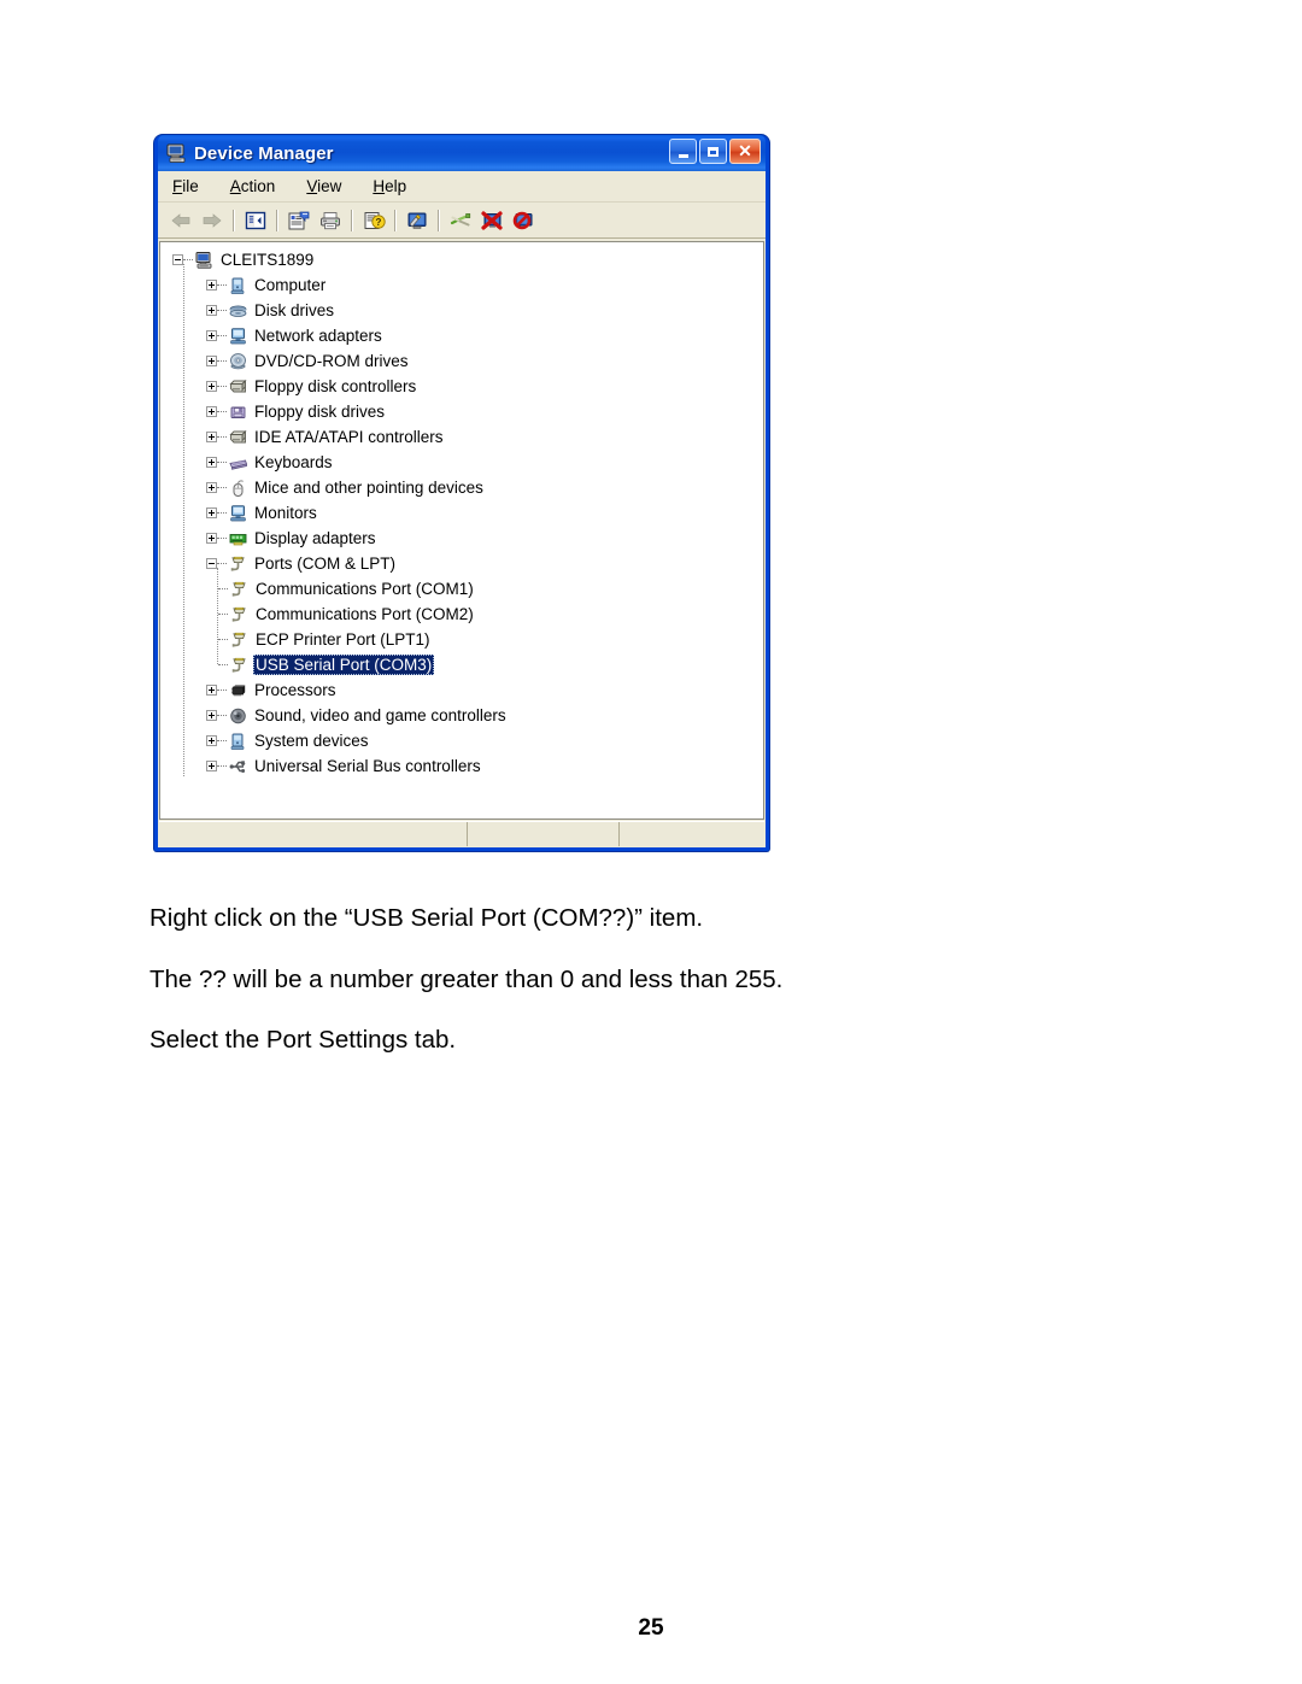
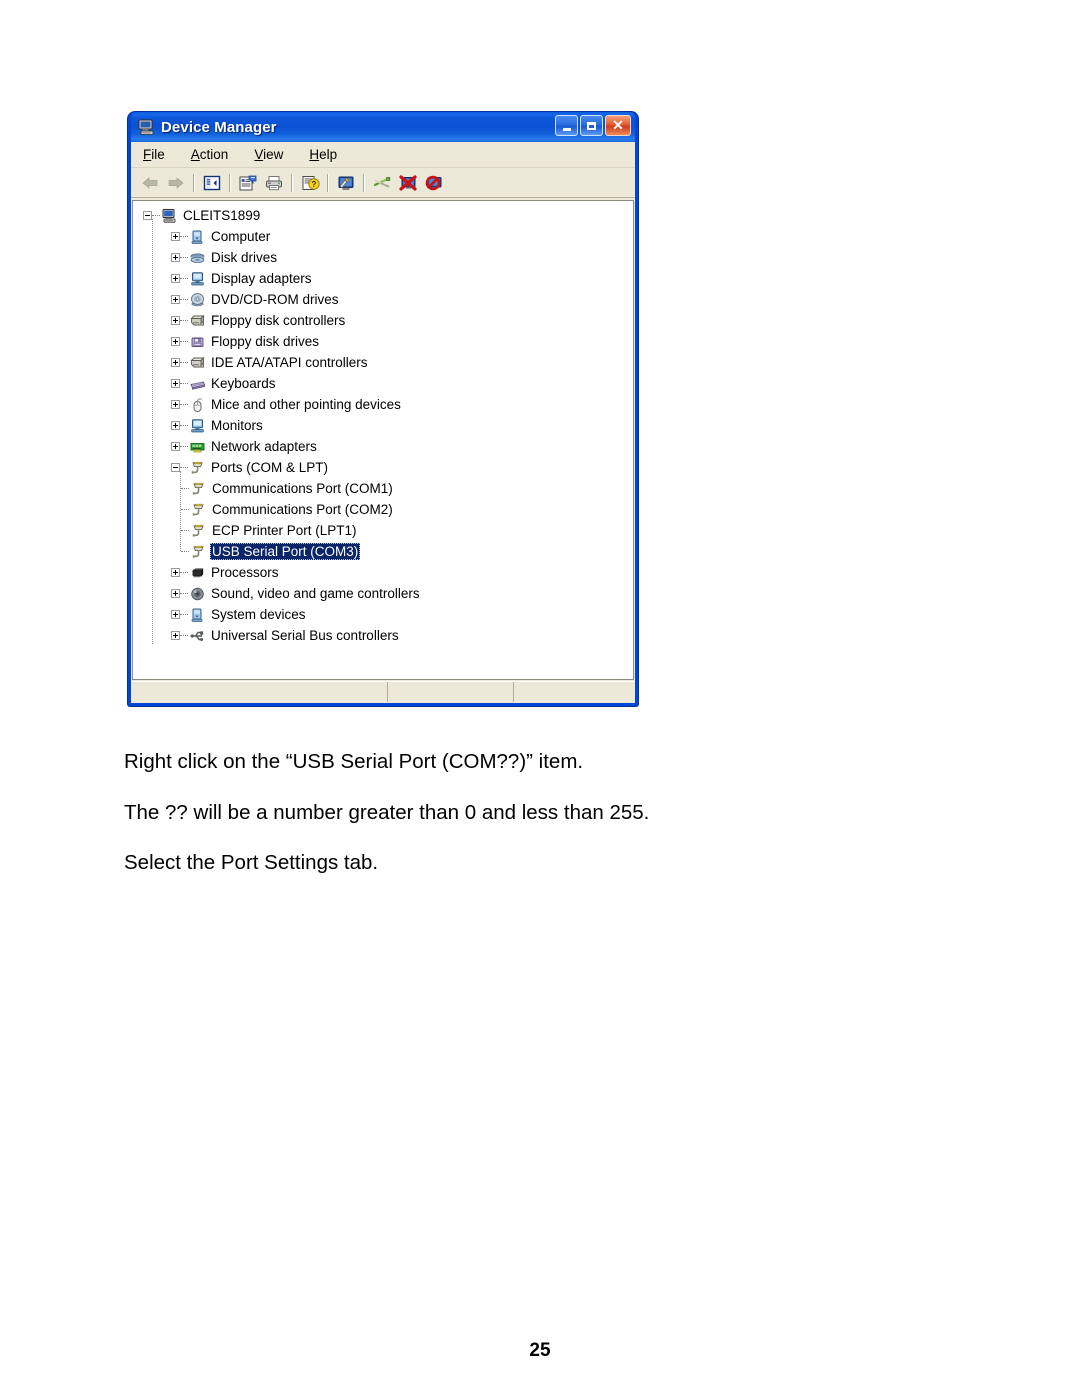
  Device Manager
  ✕
  File
  Action
  View
  Help
  ?
  CLEITS1899
  Computer
  Disk drives
- Network adapters
+ Display adapters
  DVD/CD-ROM drives
  Floppy disk controllers
  Floppy disk drives
  IDE ATA/ATAPI controllers
  Keyboards
  Mice and other pointing devices
  Monitors
- Display adapters
+ Network adapters
  Ports (COM & LPT)
  Communications Port (COM1)
  Communications Port (COM2)
  ECP Printer Port (LPT1)
  USB Serial Port (COM3)
  Processors
  Sound, video and game controllers
  System devices
  Universal Serial Bus controllers
  Right click on the “USB Serial Port (COM??)” item.
  The ?? will be a number greater than 0 and less than 255.
  Select the Port Settings tab.
  25
